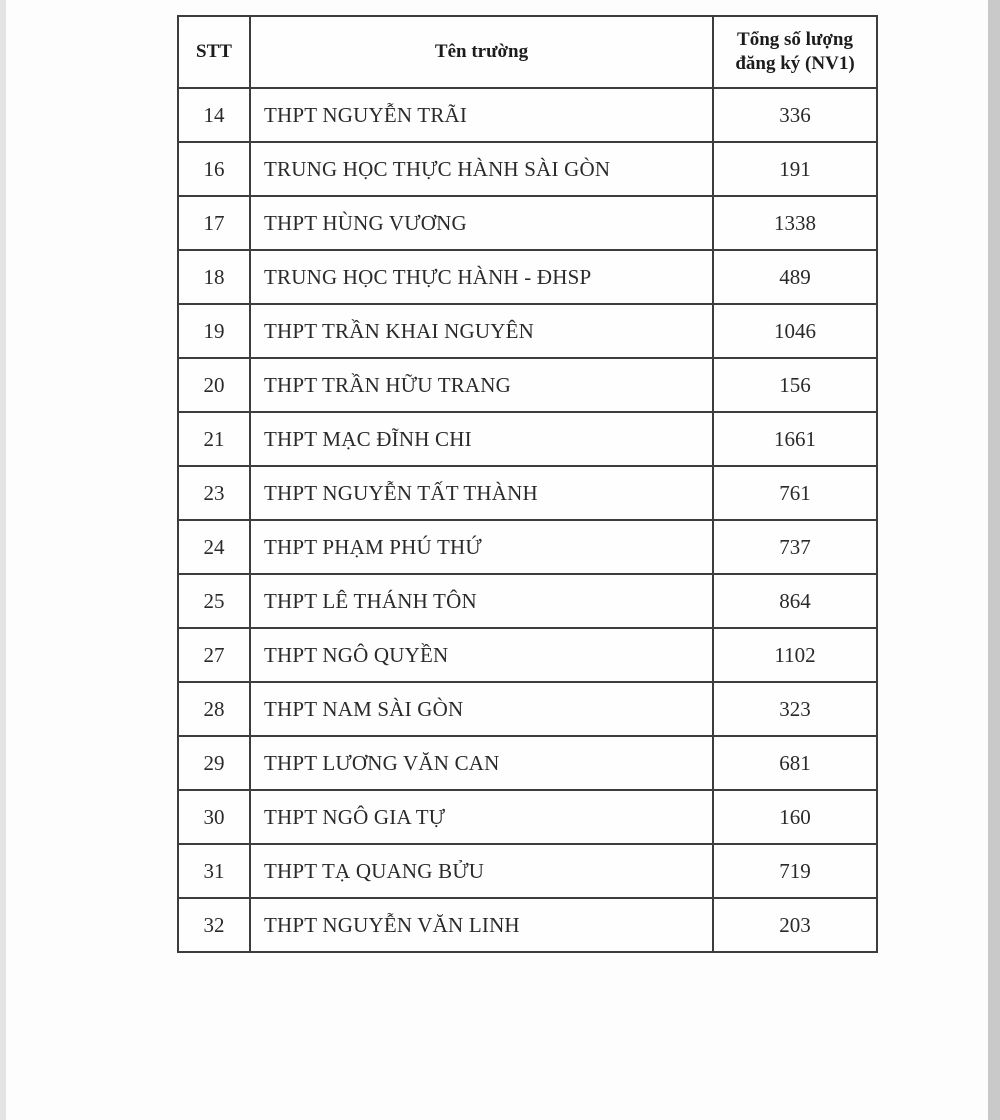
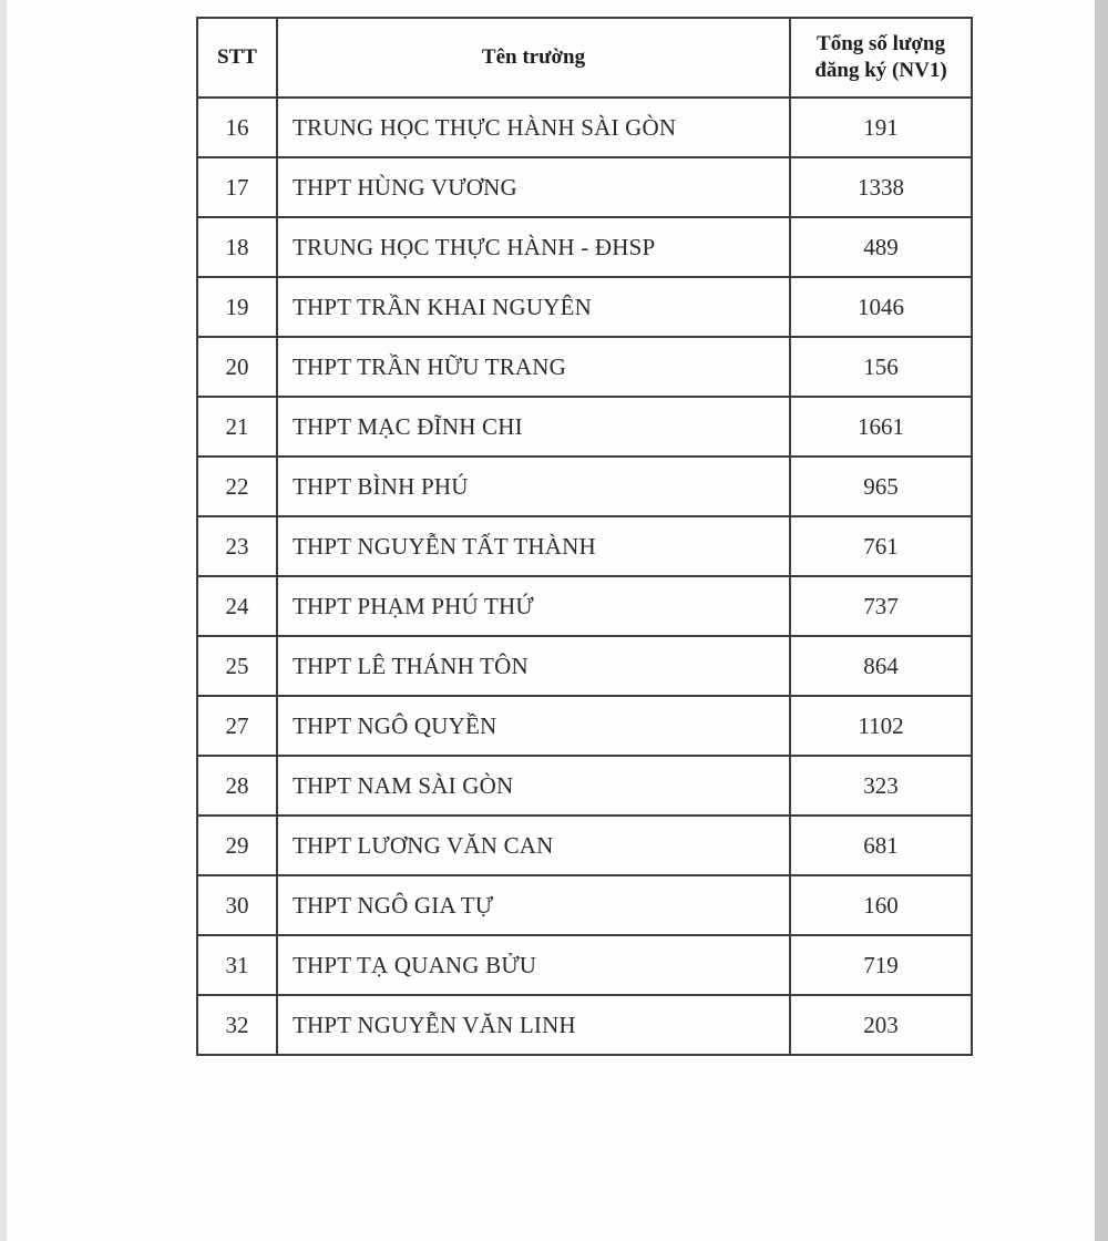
  STT	Tên trường	Tổng số lượng đăng ký (NV1)
- 14	THPT NGUYỄN TRÃI	336
  16	TRUNG HỌC THỰC HÀNH SÀI GÒN	191
  17	THPT HÙNG VƯƠNG	1338
  18	TRUNG HỌC THỰC HÀNH - ĐHSP	489
  19	THPT TRẦN KHAI NGUYÊN	1046
  20	THPT TRẦN HỮU TRANG	156
  21	THPT MẠC ĐĨNH CHI	1661
+ 22	THPT BÌNH PHÚ	965
  23	THPT NGUYỄN TẤT THÀNH	761
  24	THPT PHẠM PHÚ THỨ	737
  25	THPT LÊ THÁNH TÔN	864
  27	THPT NGÔ QUYỀN	1102
  28	THPT NAM SÀI GÒN	323
  29	THPT LƯƠNG VĂN CAN	681
  30	THPT NGÔ GIA TỰ	160
  31	THPT TẠ QUANG BỬU	719
  32	THPT NGUYỄN VĂN LINH	203
